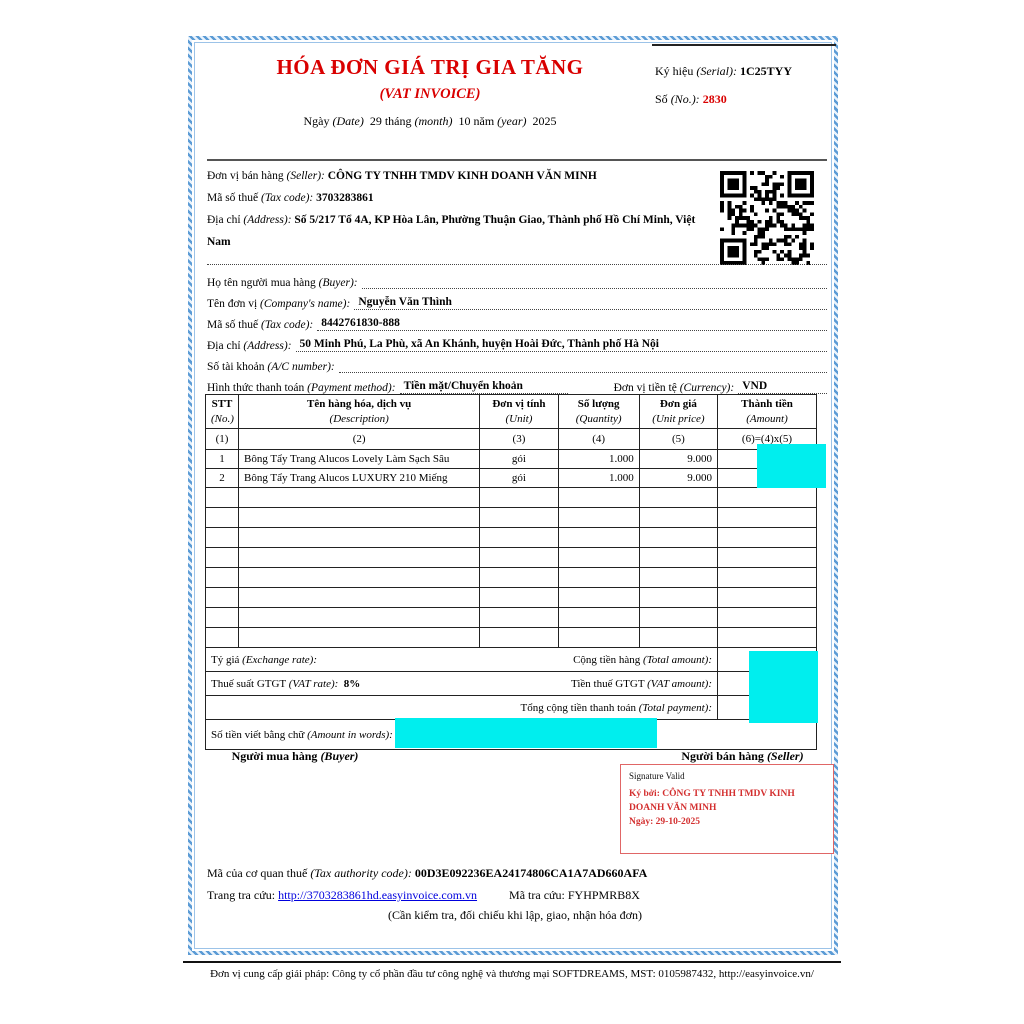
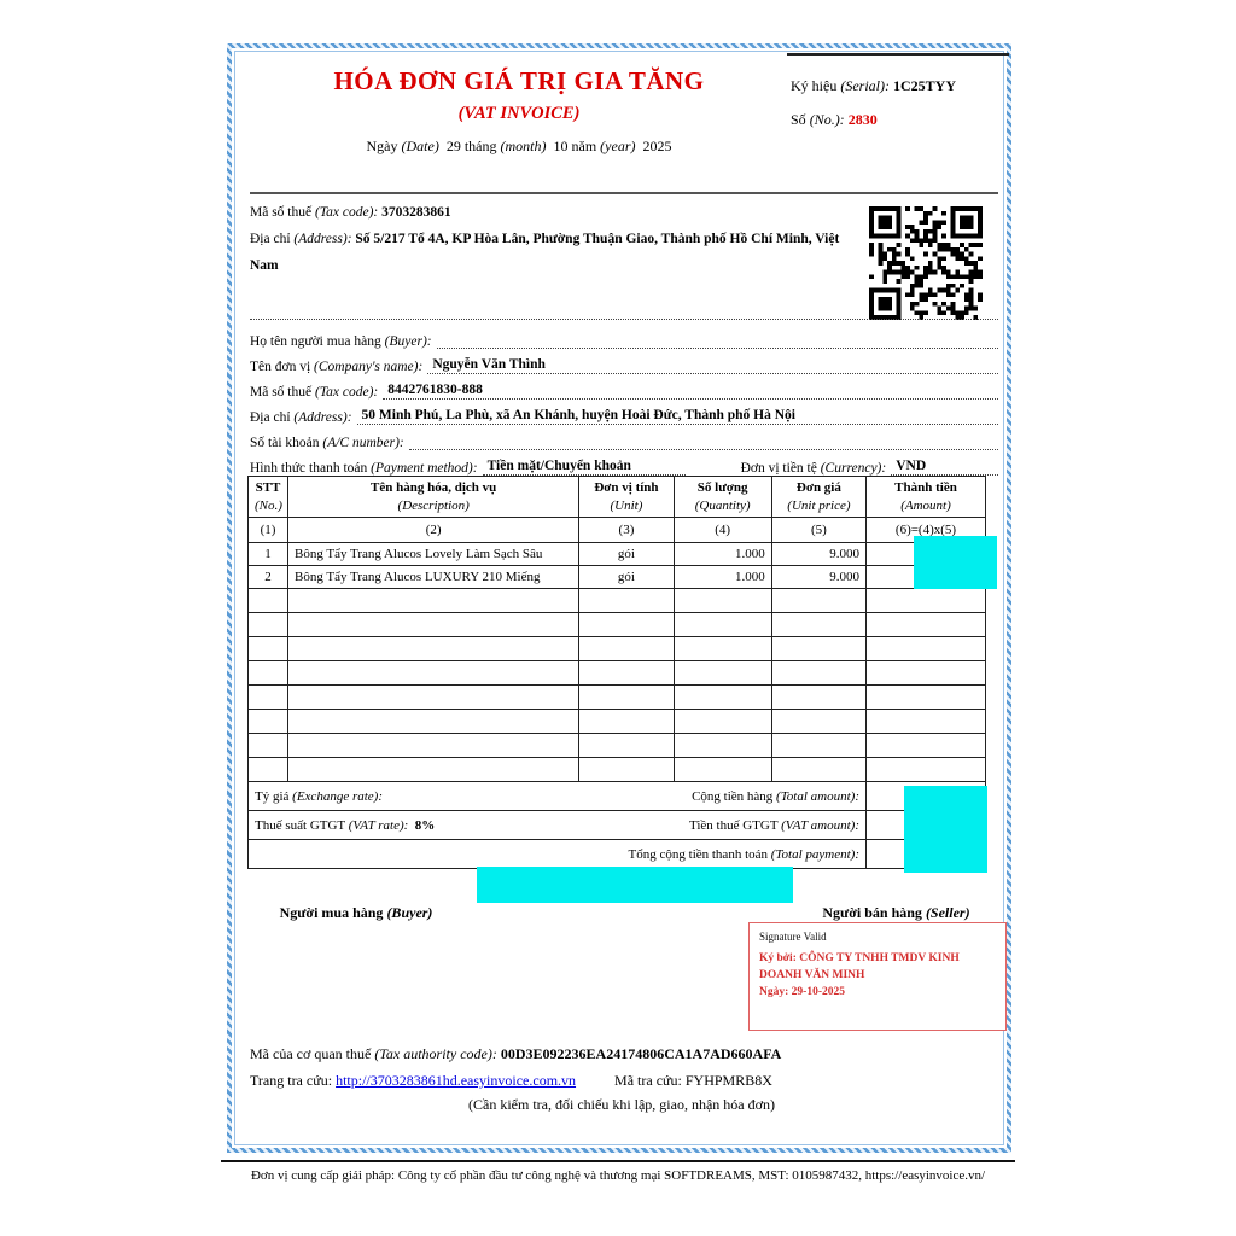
  HÓA ĐƠN GIÁ TRỊ GIA TĂNG
  (VAT INVOICE)
  Ngày (Date) 29 tháng (month) 10 năm (year) 2025
  Ký hiệu (Serial): 1C25TYY
  Số (No.): 2830
- Đơn vị bán hàng (Seller): CÔNG TY TNHH TMDV KINH DOANH VĂN MINH
  Mã số thuế (Tax code): 3703283861
  Địa chỉ (Address): Số 5/217 Tổ 4A, KP Hòa Lân, Phường Thuận Giao, Thành phố Hồ Chí Minh, Việt Nam
  Họ tên người mua hàng (Buyer):
  Tên đơn vị (Company's name):
  Nguyễn Văn Thình
  Mã số thuế (Tax code):
  8442761830-888
  Địa chỉ (Address):
  50 Minh Phú, La Phù, xã An Khánh, huyện Hoài Đức, Thành phố Hà Nội
  Số tài khoản (A/C number):
  Hình thức thanh toán (Payment method):
  Tiền mặt/Chuyển khoản
  Đơn vị tiền tệ (Currency):
  VND
  STT(No.)	Tên hàng hóa, dịch vụ(Description)	Đơn vị tính(Unit)	Số lượng(Quantity)	Đơn giá(Unit price)	Thành tiền(Amount)
  (1)	(2)	(3)	(4)	(5)	(6)=(4)x(5)
  1	Bông Tẩy Trang Alucos Lovely Làm Sạch Sâu	gói	1.000	9.000
  2	Bông Tẩy Trang Alucos LUXURY 210 Miếng	gói	1.000	9.000
  Tỷ giá (Exchange rate): Cộng tiền hàng (Total amount):
  Thuế suất GTGT (VAT rate): 8% Tiền thuế GTGT (VAT amount):
  Tổng cộng tiền thanh toán (Total payment):
- Số tiền viết bằng chữ (Amount in words):
  Người mua hàng (Buyer)
  Người bán hàng (Seller)
  Signature Valid
  Ký bởi: CÔNG TY TNHH TMDV KINH DOANH VĂN MINH
  Ngày: 29-10-2025
  Mã của cơ quan thuế (Tax authority code): 00D3E092236EA24174806CA1A7AD660AFA
  Trang tra cứu: http://3703283861hd.easyinvoice.com.vn Mã tra cứu: FYHPMRB8X
  (Cần kiểm tra, đối chiếu khi lập, giao, nhận hóa đơn)
- Đơn vị cung cấp giải pháp: Công ty cổ phần đầu tư công nghệ và thương mại SOFTDREAMS, MST: 0105987432, http://easyinvoice.vn/
+ Đơn vị cung cấp giải pháp: Công ty cổ phần đầu tư công nghệ và thương mại SOFTDREAMS, MST: 0105987432, https://easyinvoice.vn/
